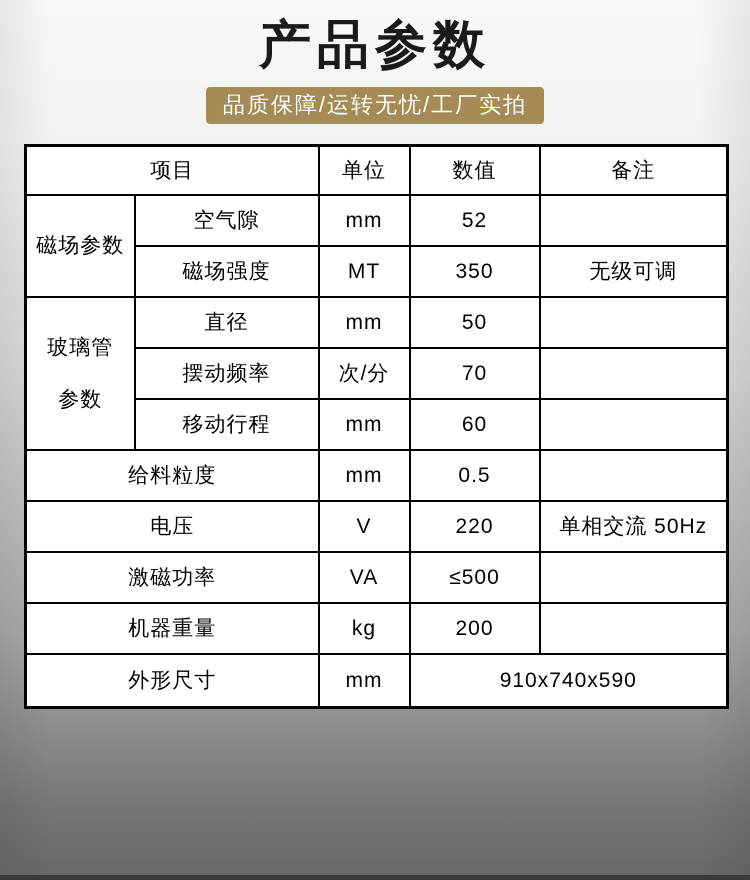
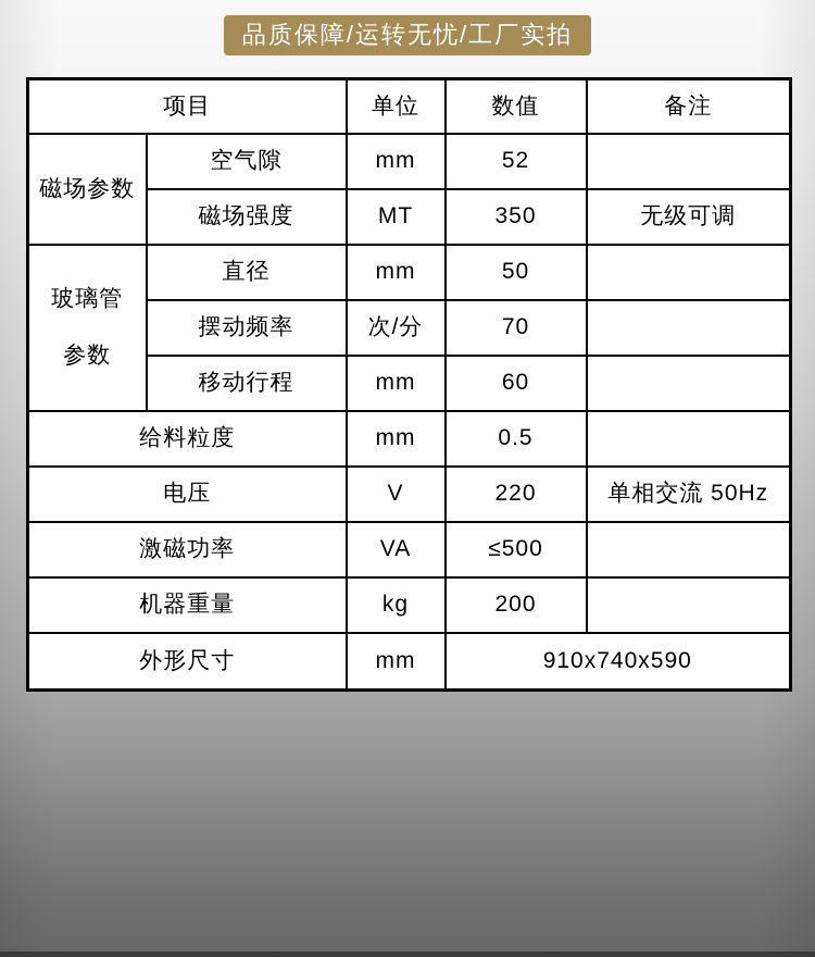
- 产品参数
  品质保障/运转无忧/工厂实拍
  项目	单位	数值	备注
  磁场参数	空气隙	mm	52
  磁场强度	MT	350	无级可调
  玻璃管 参数	直径	mm	50
  摆动频率	次/分	70
  移动行程	mm	60
  给料粒度	mm	0.5
  电压	V	220	单相交流 50Hz
  激磁功率	VA	≤500
  机器重量	kg	200
  外形尺寸	mm	910x740x590
